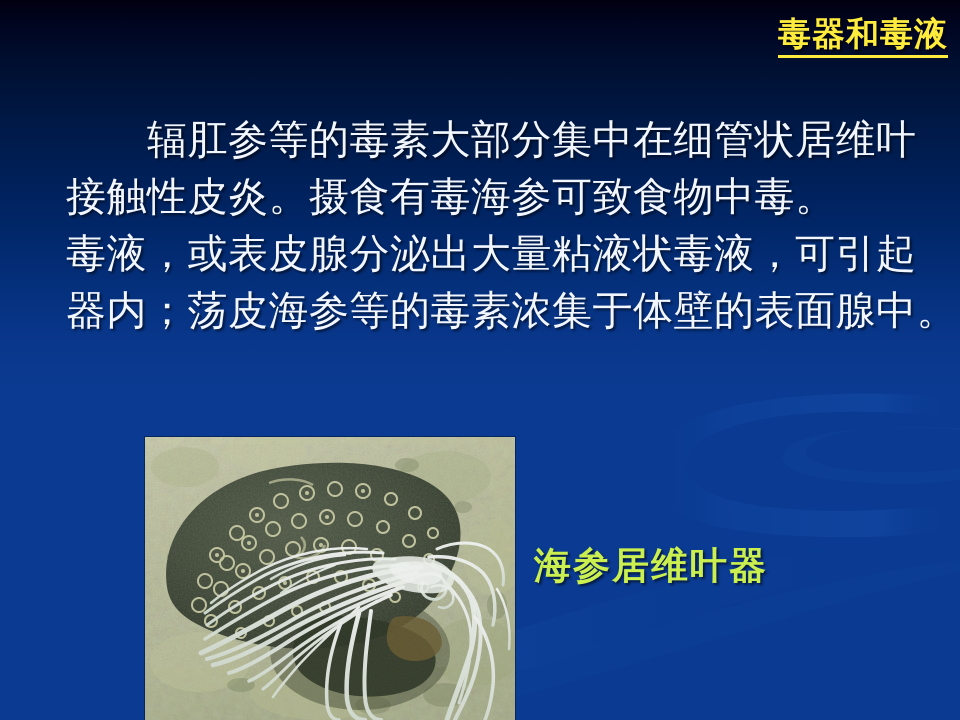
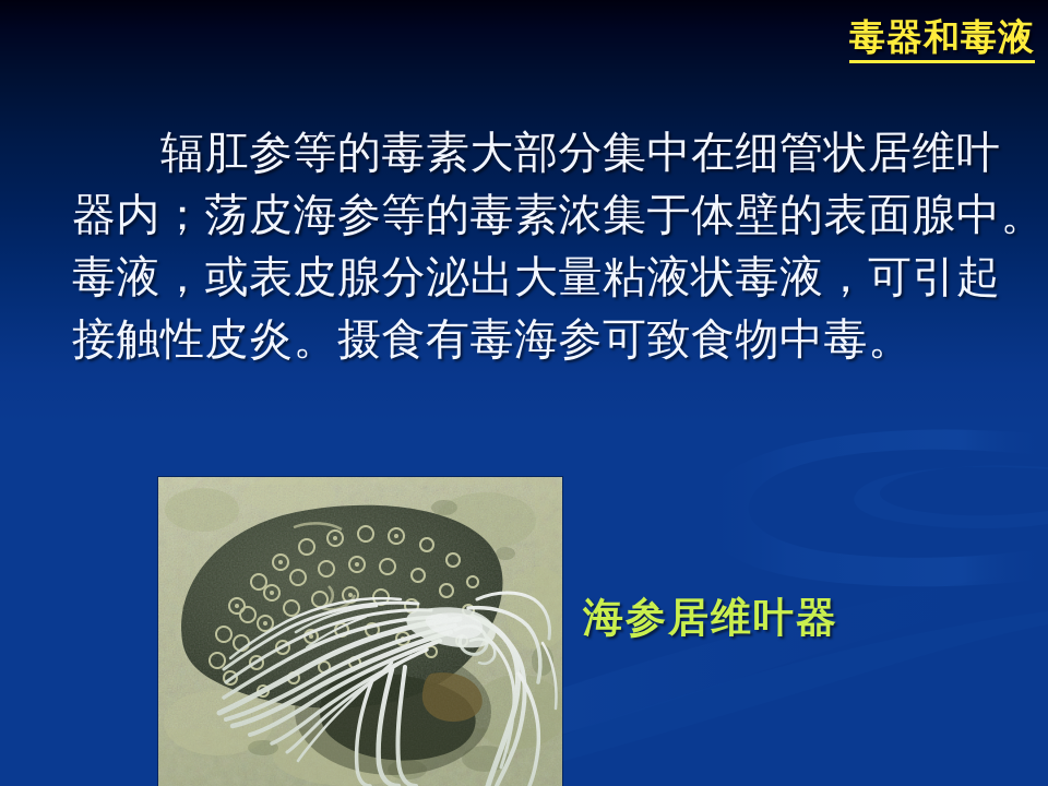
  毒器和毒液
  辐肛参等的毒素大部分集中在细管状居维叶
- 接触性皮炎。摄食有毒海参可致食物中毒。
+ 器内；荡皮海参等的毒素浓集于体壁的表面腺中。
  毒液，或表皮腺分泌出大量粘液状毒液，可引起
- 器内；荡皮海参等的毒素浓集于体壁的表面腺中。
+ 接触性皮炎。摄食有毒海参可致食物中毒。
  海参居维叶器
